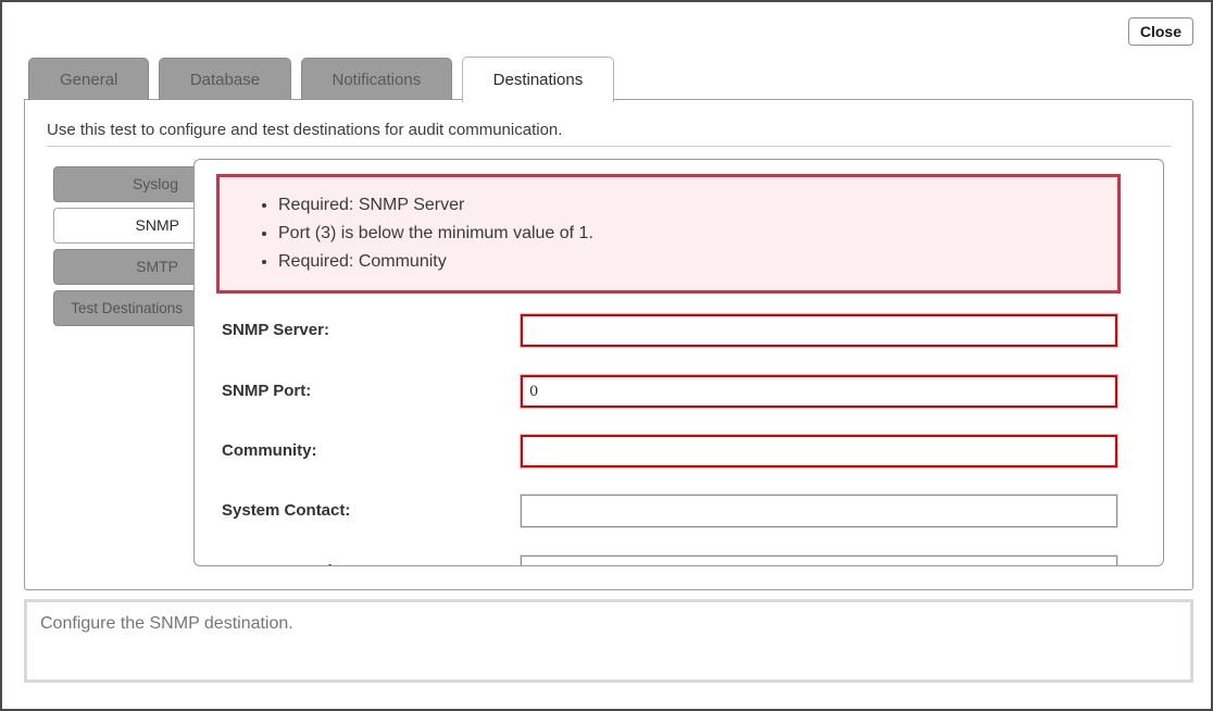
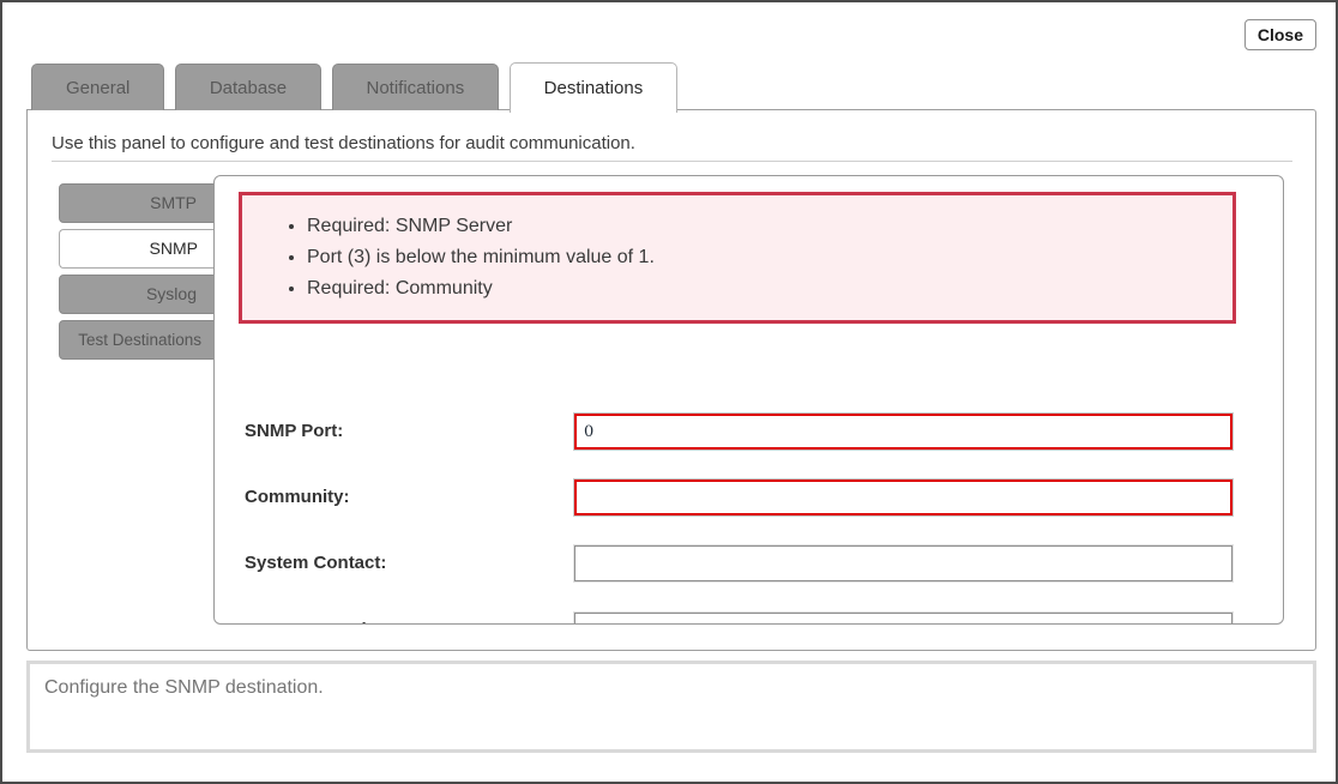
  Close
  General Database Notifications Destinations
- Use this test to configure and test destinations for audit communication.
+ Use this panel to configure and test destinations for audit communication.
- Syslog
+ SMTP
  SNMP
- SMTP
+ Syslog
  Test Destinations
  Required: SNMP Server
  Port (3) is below the minimum value of 1.
  Required: Community
- SNMP Server:
  SNMP Port:
  0
  Community:
  System Contact:
  Configure the SNMP destination.
